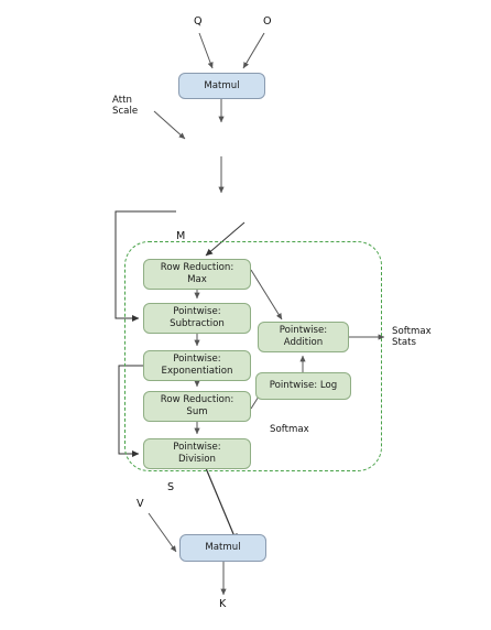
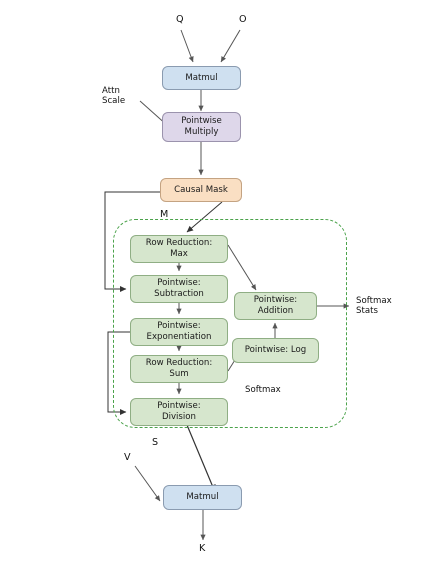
  Matmul
+ Pointwise
+ Multiply
+ Causal Mask
  Row Reduction:
  Max
  Pointwise:
  Subtraction
  Pointwise:
  Exponentiation
  Row Reduction:
  Sum
  Pointwise:
  Division
  Pointwise:
  Addition
  Pointwise: Log
  Matmul
  Q
  O
  V
  K
  M
  S
  Attn
  Scale
  Softmax
  Stats
  Softmax
